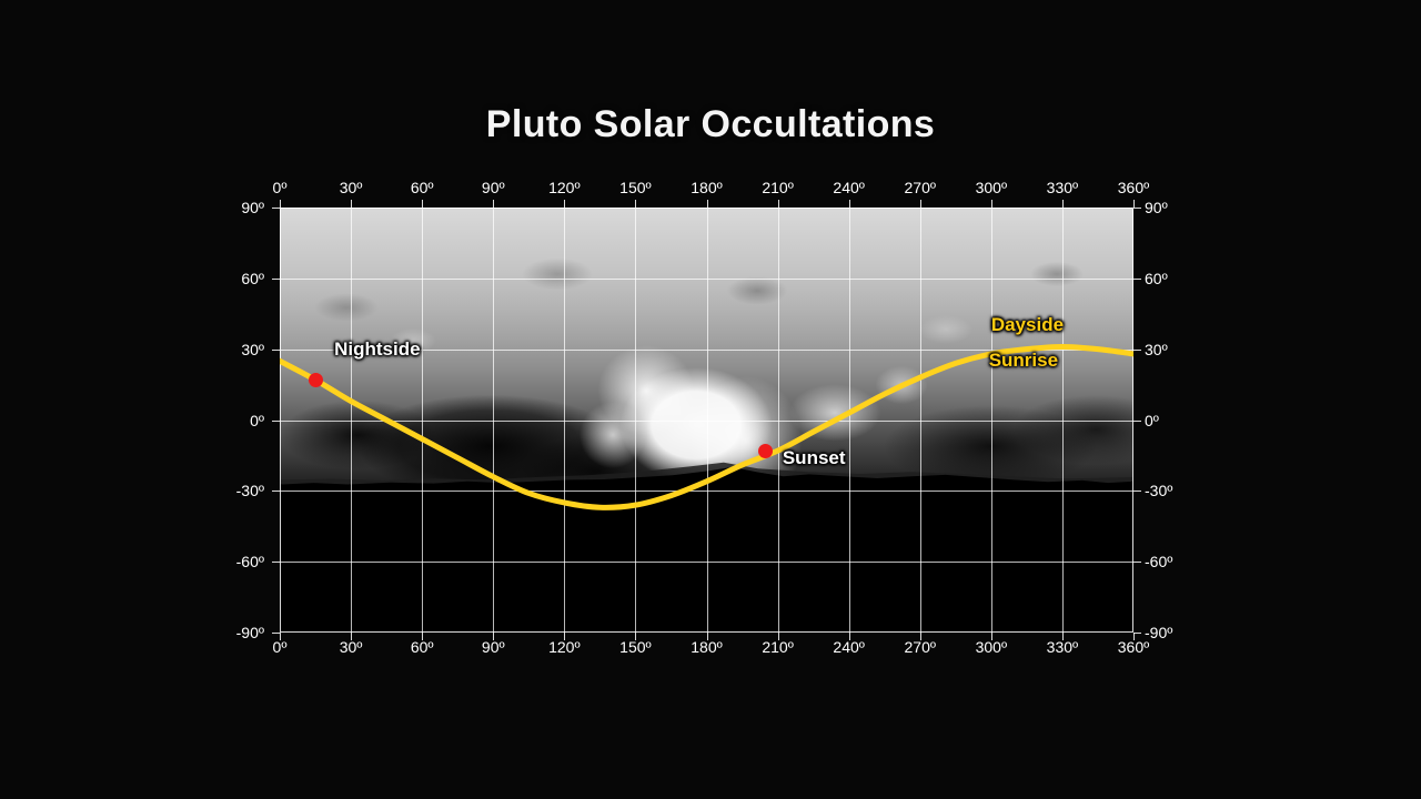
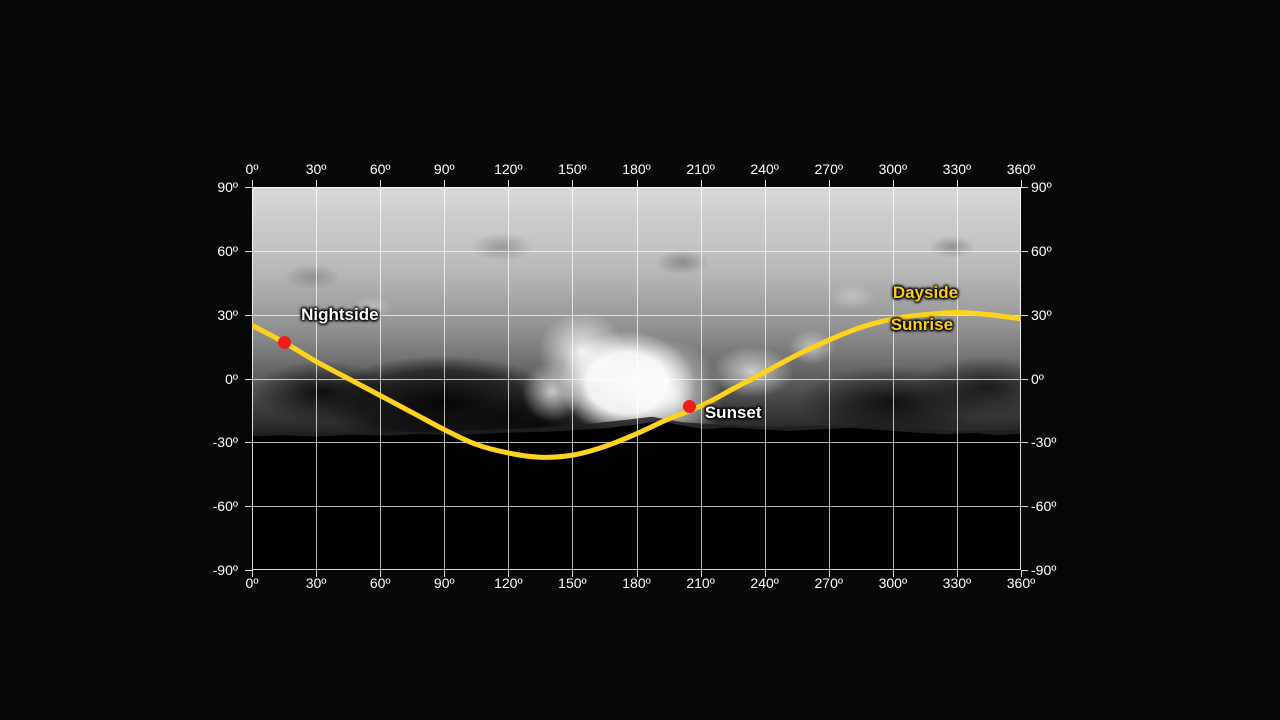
- Pluto Solar Occultations
  Nightside
  Sunset
  Dayside
  Sunrise
  0º
  0º
  30º
  30º
  60º
  60º
  90º
  90º
  120º
  120º
  150º
  150º
  180º
  180º
  210º
  210º
  240º
  240º
  270º
  270º
  300º
  300º
  330º
  330º
  360º
  360º
  90º
  90º
  60º
  60º
  30º
  30º
  0º
  0º
  -30º
  -30º
  -60º
  -60º
  -90º
  -90º
